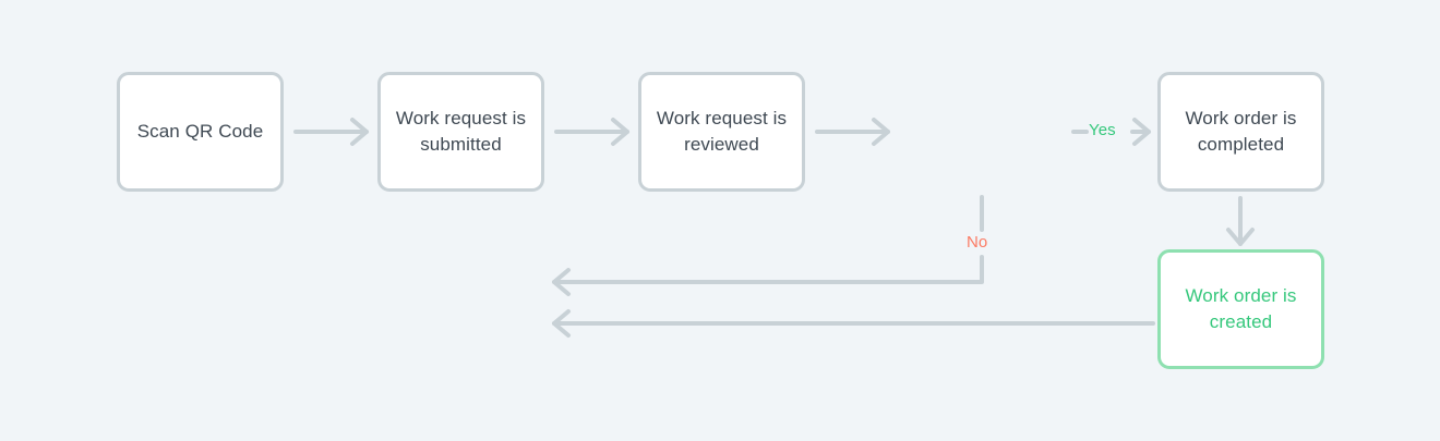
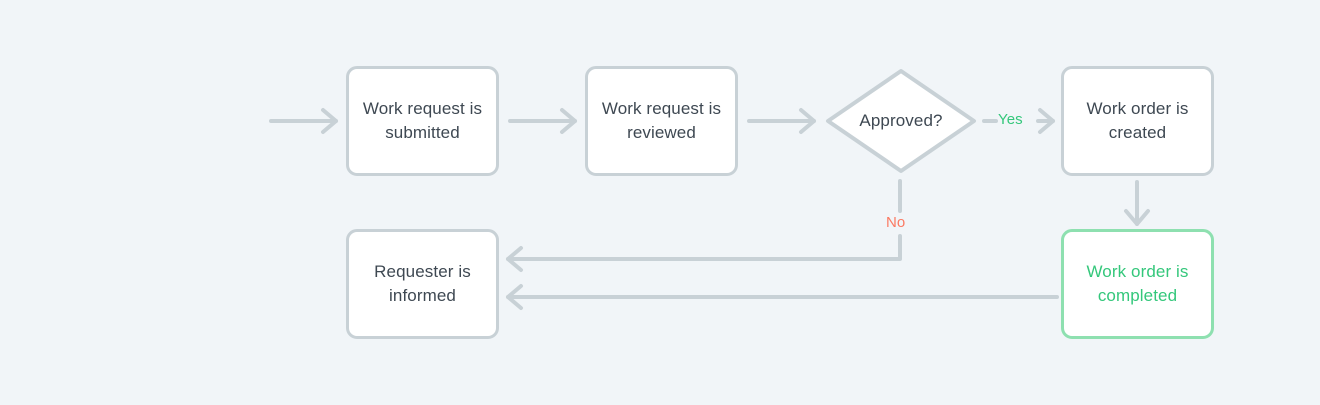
- Scan QR Code
  Work request is
  submitted
  Work request is
  reviewed
+ Approved?
  Yes
  No
  Work order is
- completed
+ created
  Work order is
- created
+ completed
+ Requester is
+ informed
